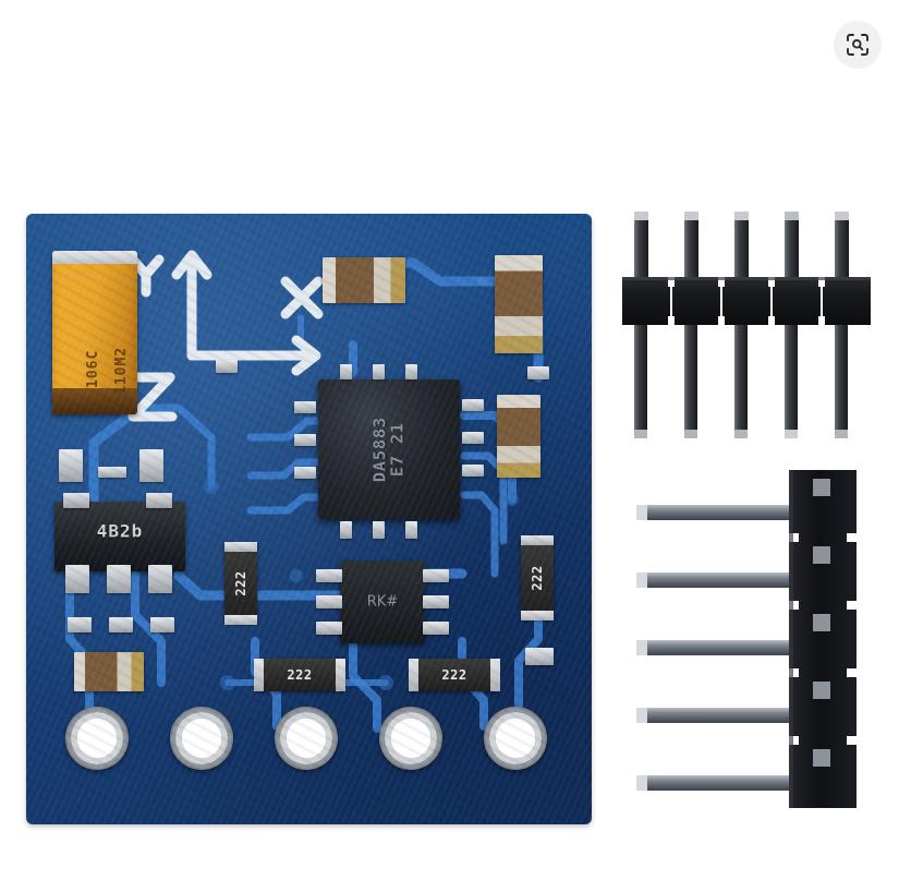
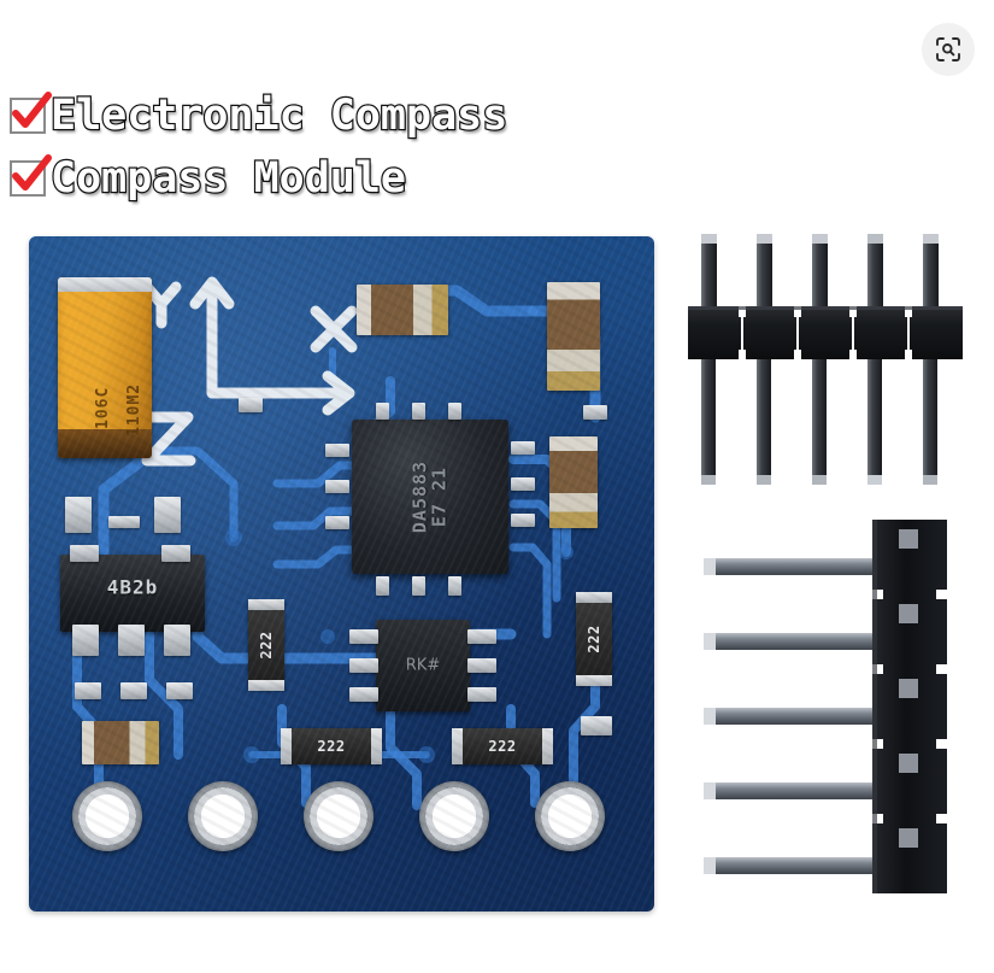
+ Electronic Compass
+ Compass Module
